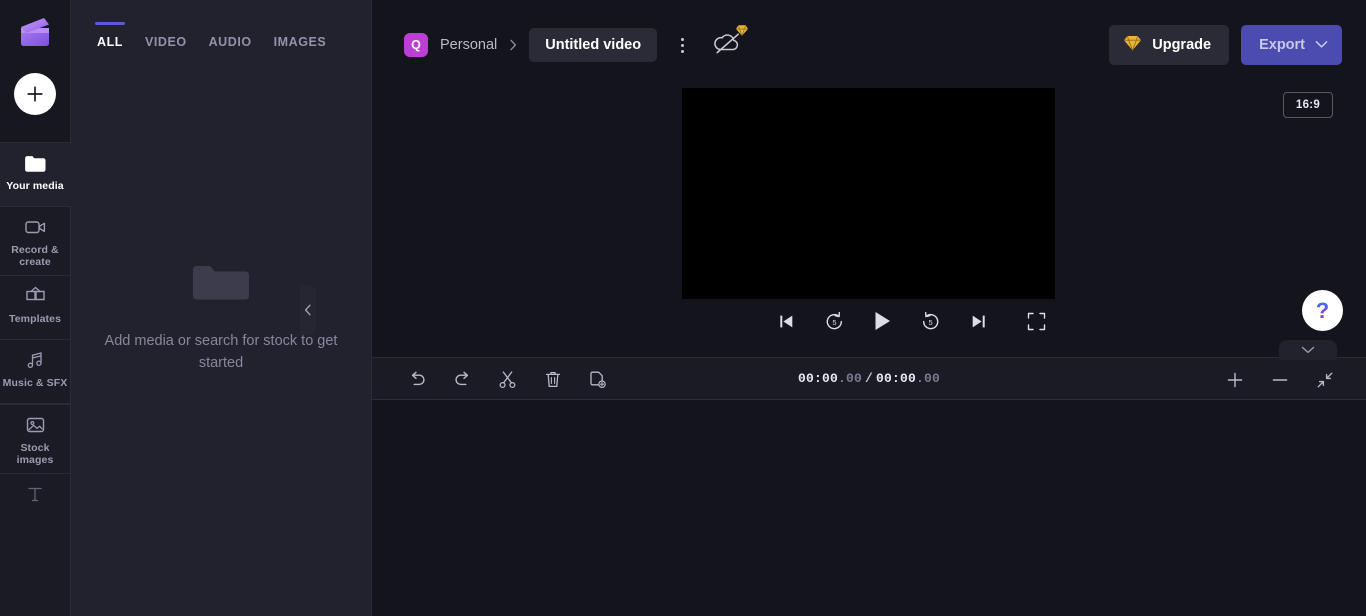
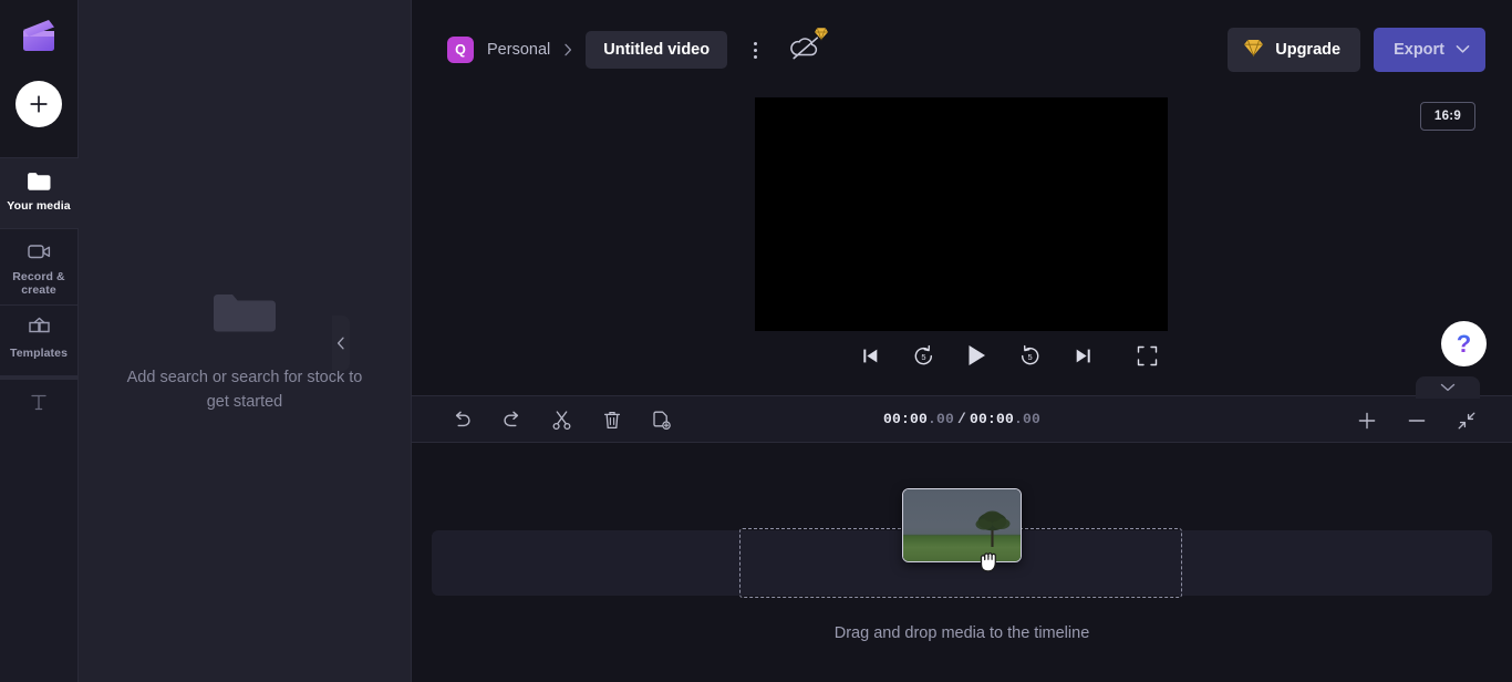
  Your media
  Record & create
  Templates
- Music & SFX
- Stock images
- ALL
- VIDEO
- AUDIO
- IMAGES
- Add media or search for stock to get started
+ Add search or search for stock to get started
  Q
  Personal
  Untitled video
  Upgrade
  Export
  16:9
  5
  5
  ?
  00:00.00 / 00:00.00
+ Drag and drop media to the timeline
